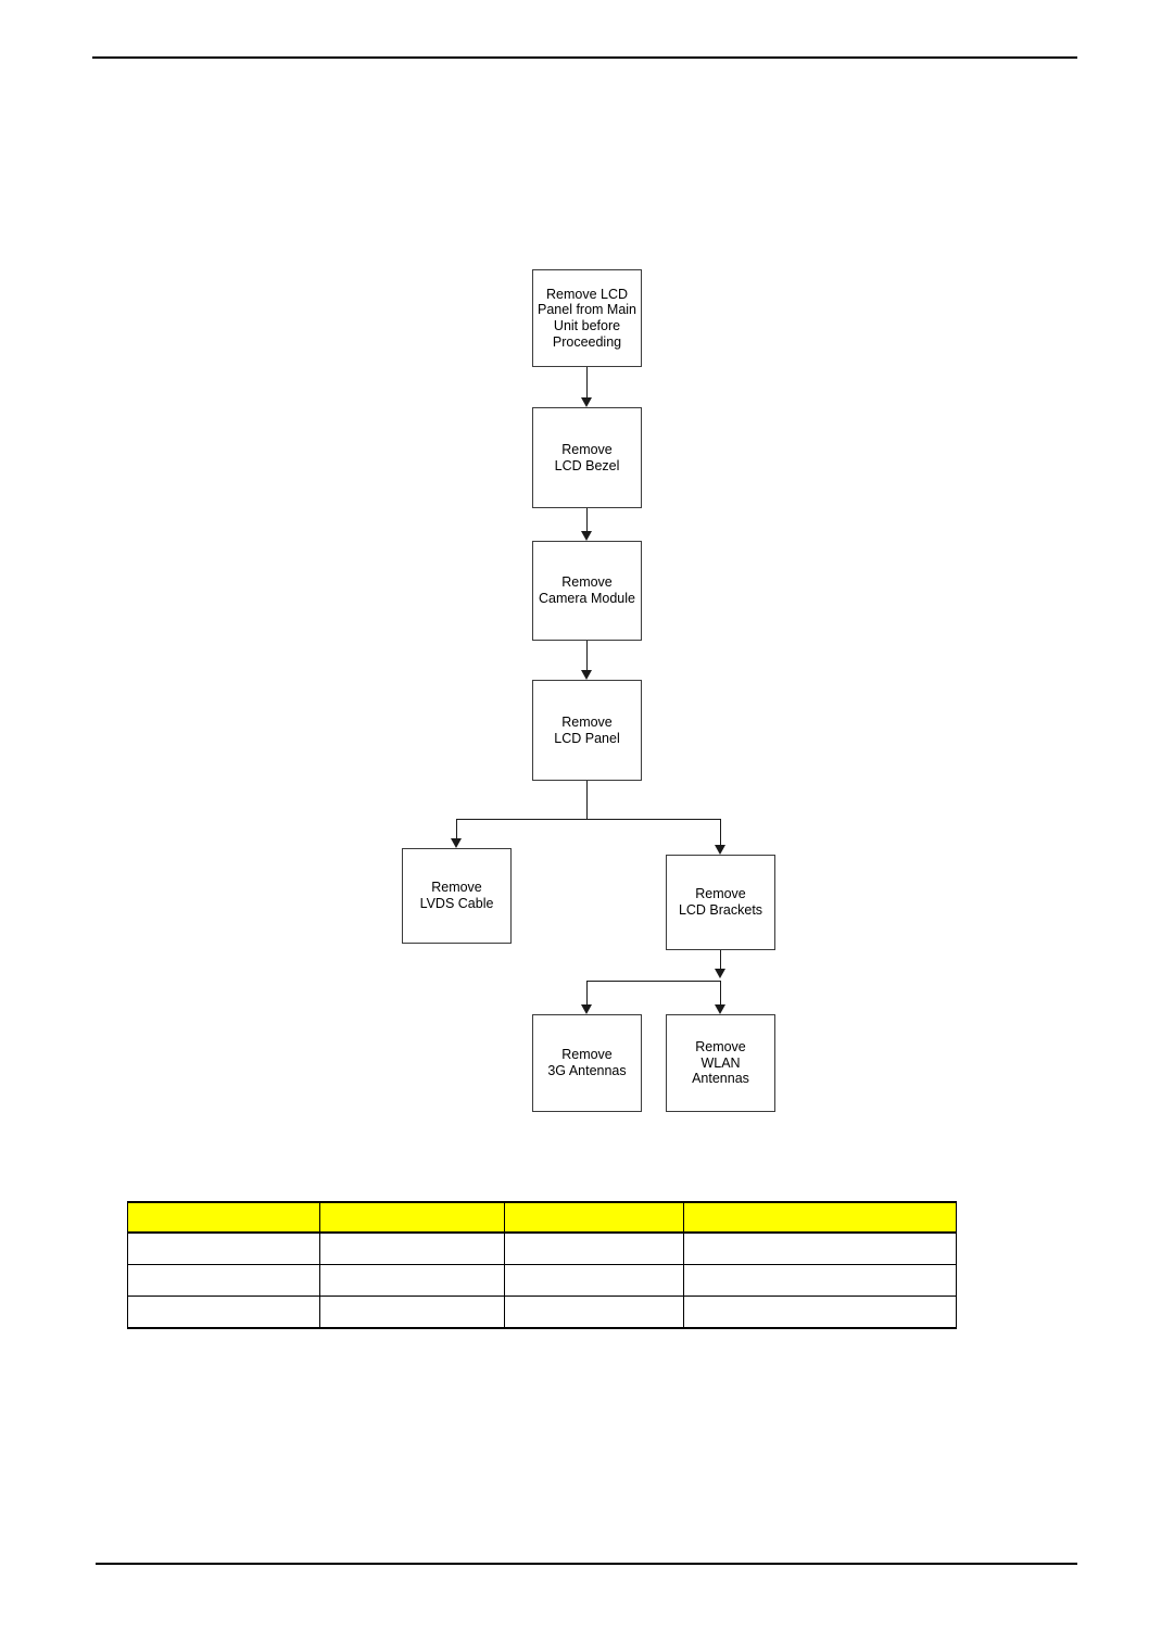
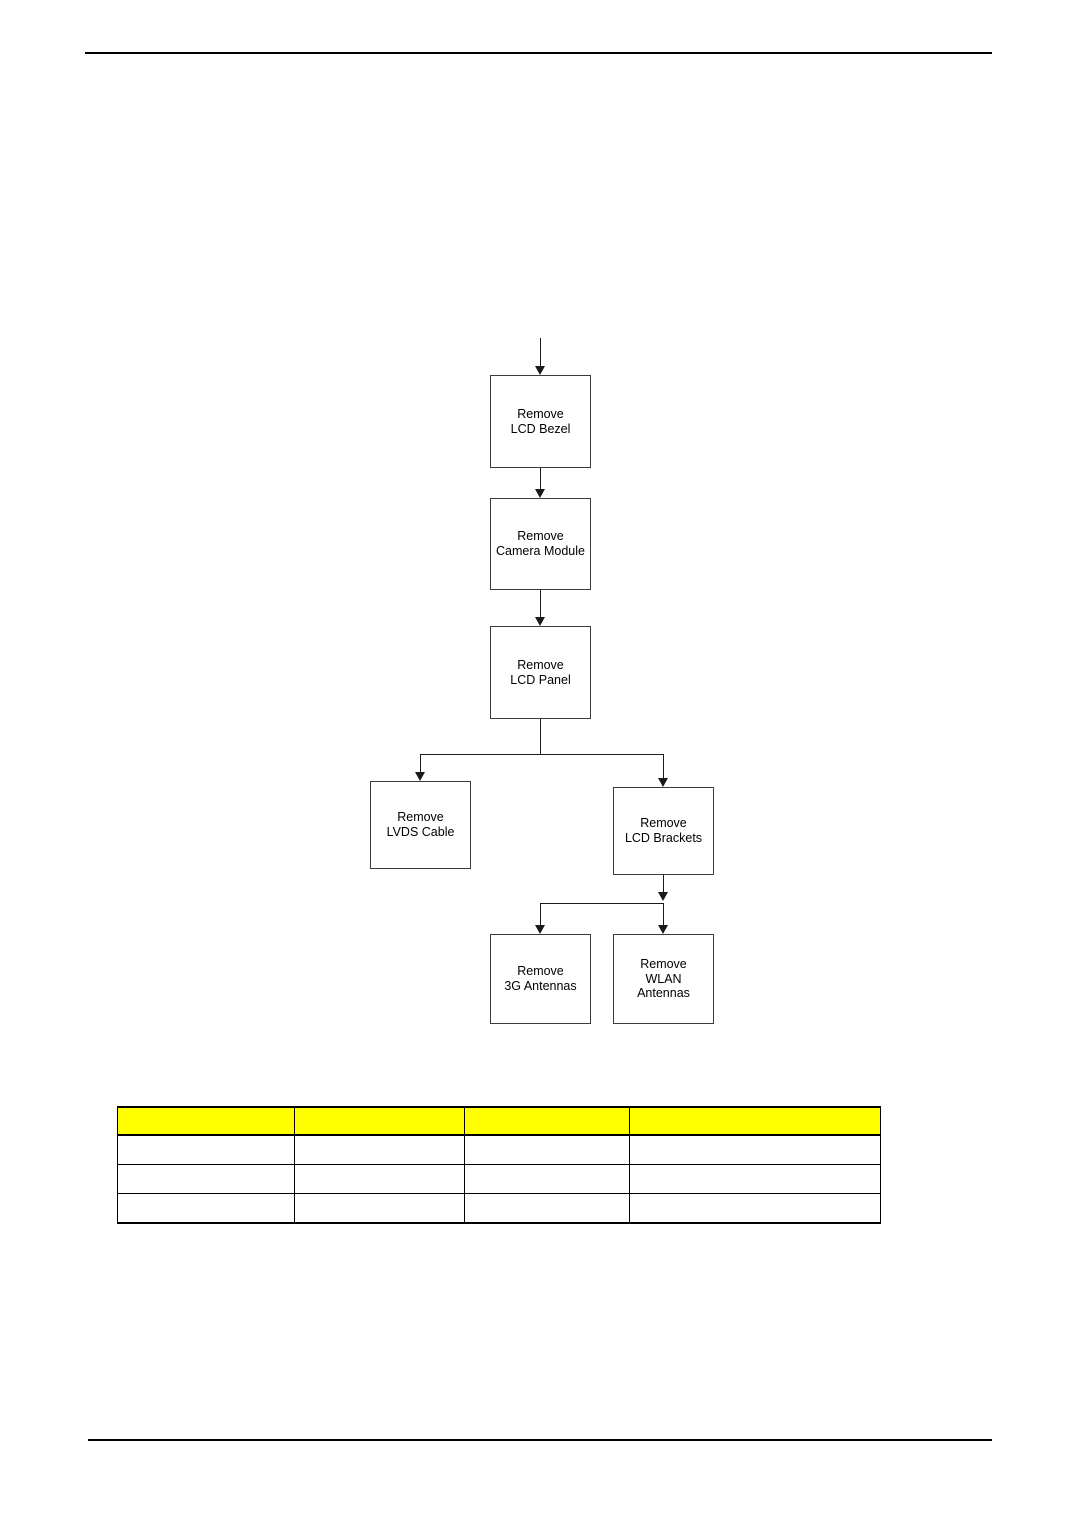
- Remove LCD
- Panel from Main
- Unit before
- Proceeding
  Remove
  LCD Bezel
  Remove
  Camera Module
  Remove
  LCD Panel
  Remove
  LVDS Cable
  Remove
  LCD Brackets
  Remove
  3G Antennas
  Remove
  WLAN Antennas
